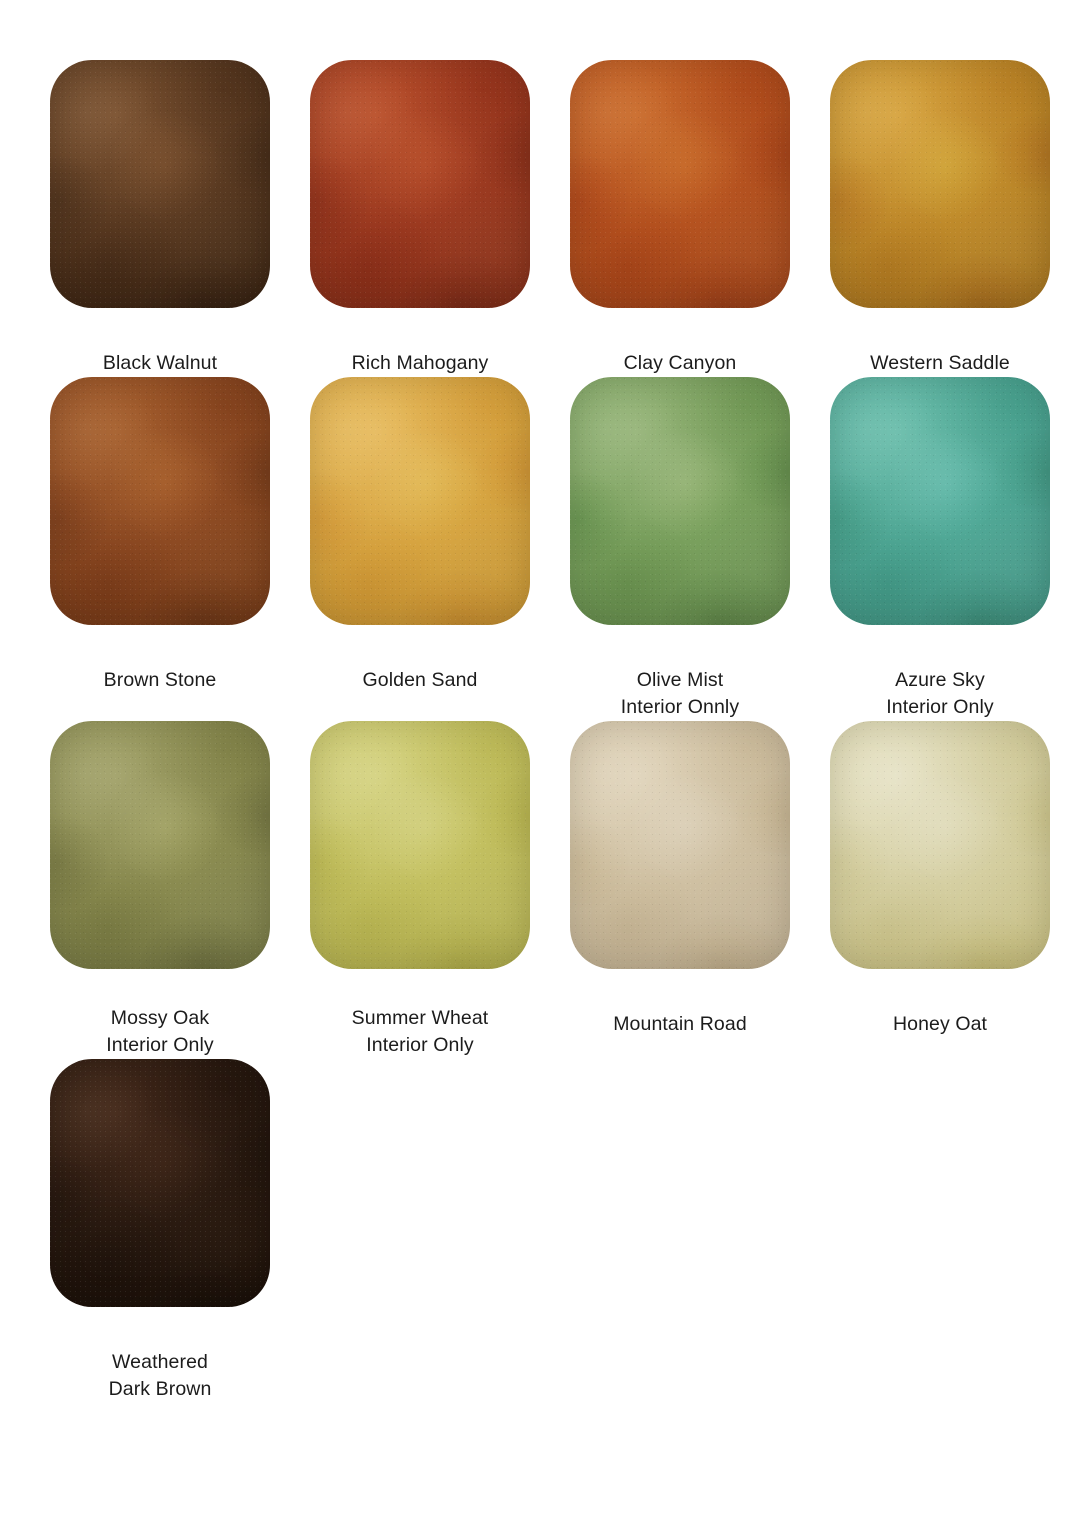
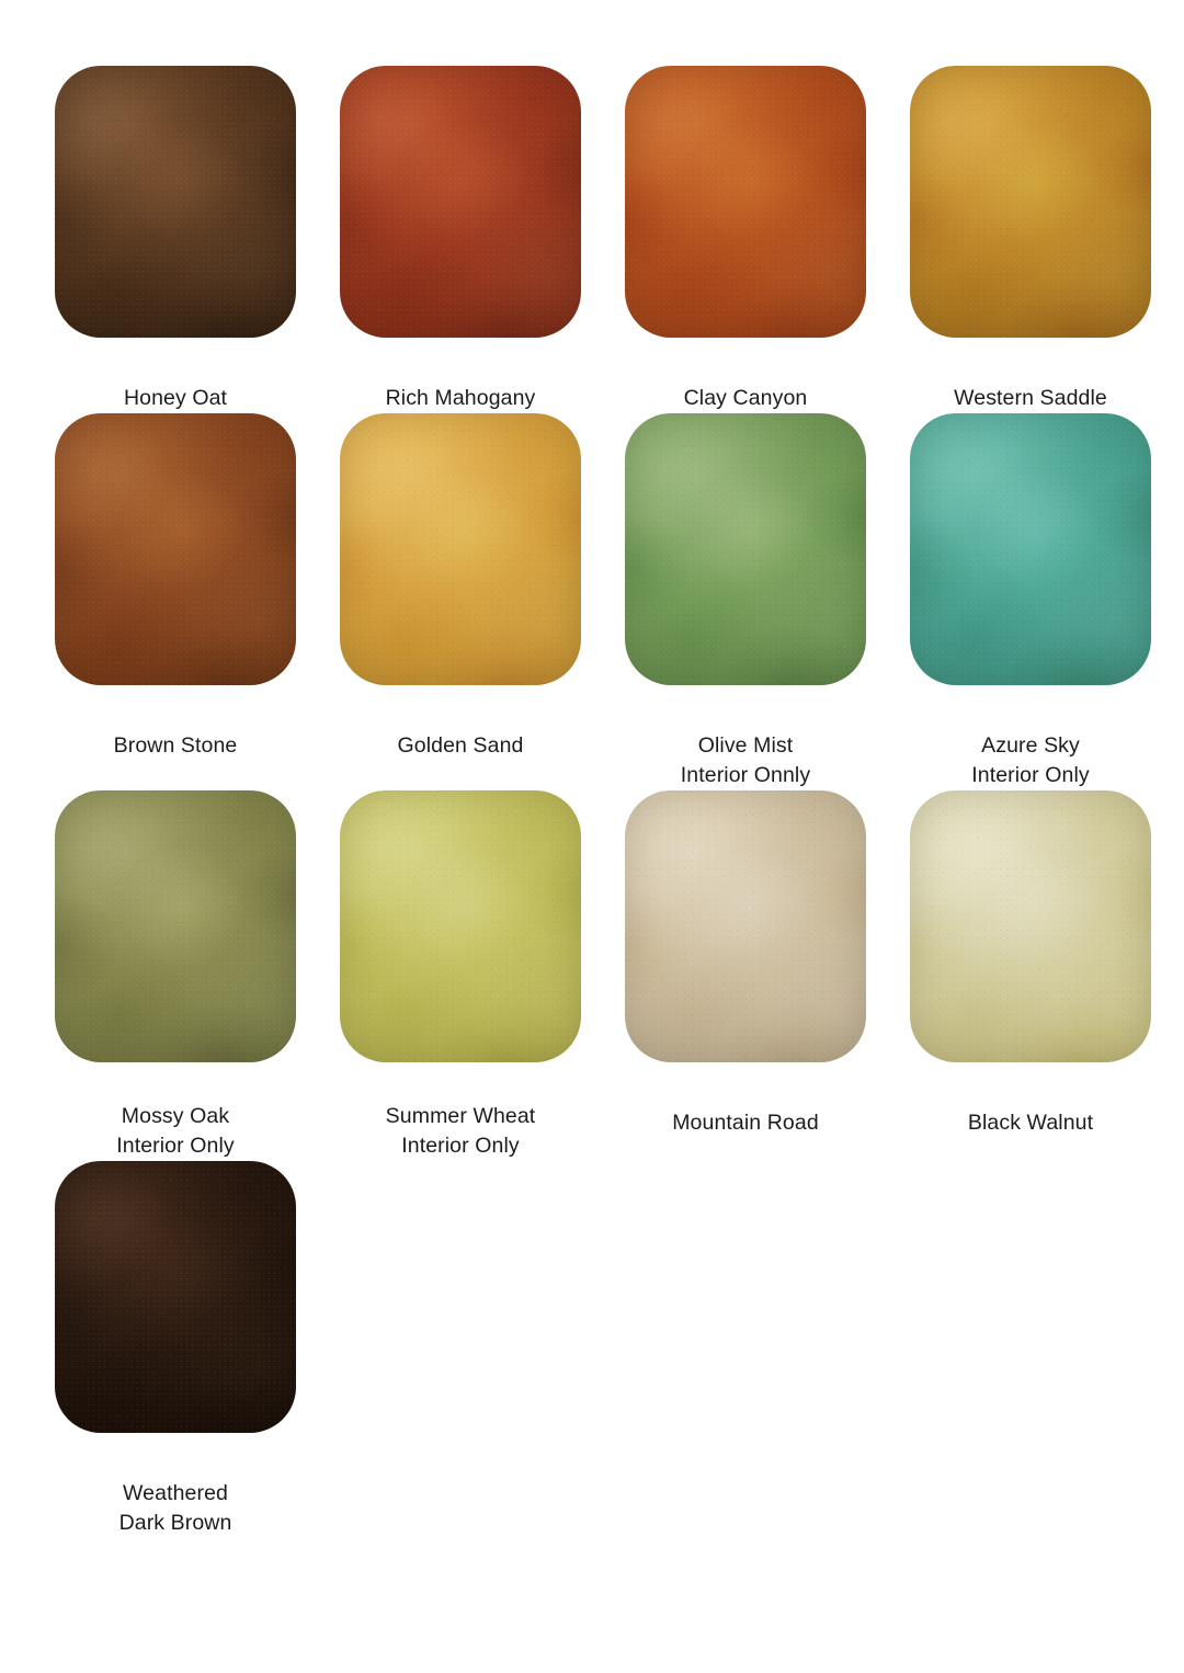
- Black Walnut
+ Honey Oat
  Rich Mahogany
  Clay Canyon
  Western Saddle
  Brown Stone
  Golden Sand
  Olive Mist
  Interior Onnly
  Azure Sky
  Interior Only
  Mossy Oak
  Interior Only
  Summer Wheat
  Interior Only
  Mountain Road
- Honey Oat
+ Black Walnut
  Weathered
  Dark Brown
